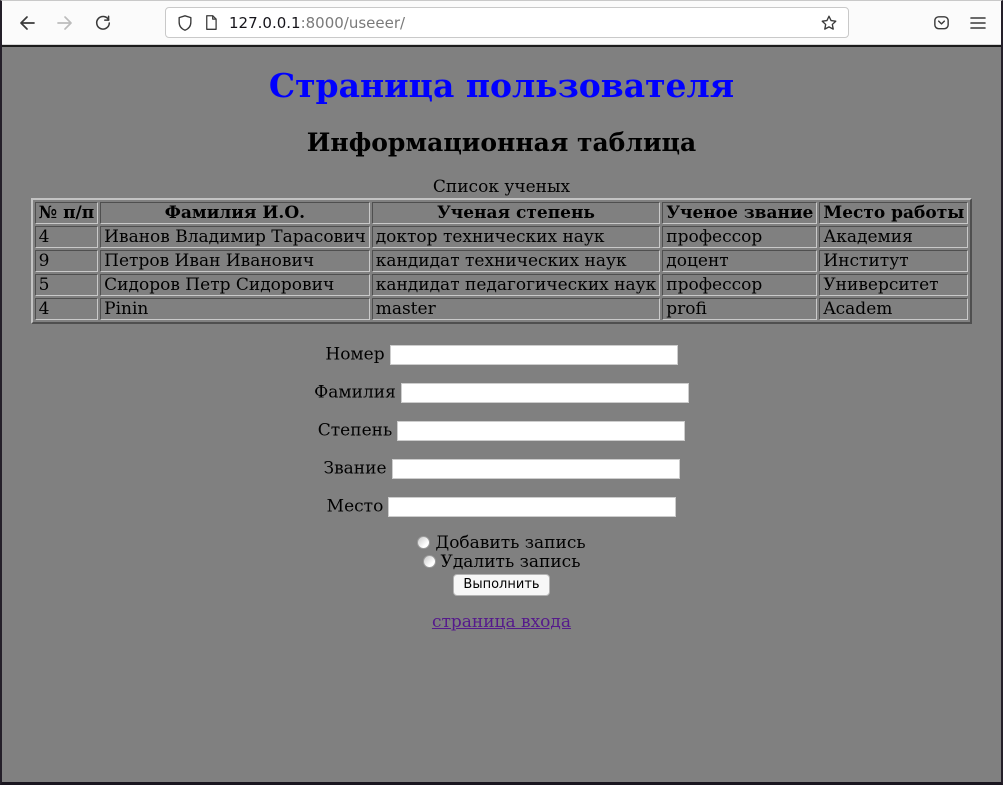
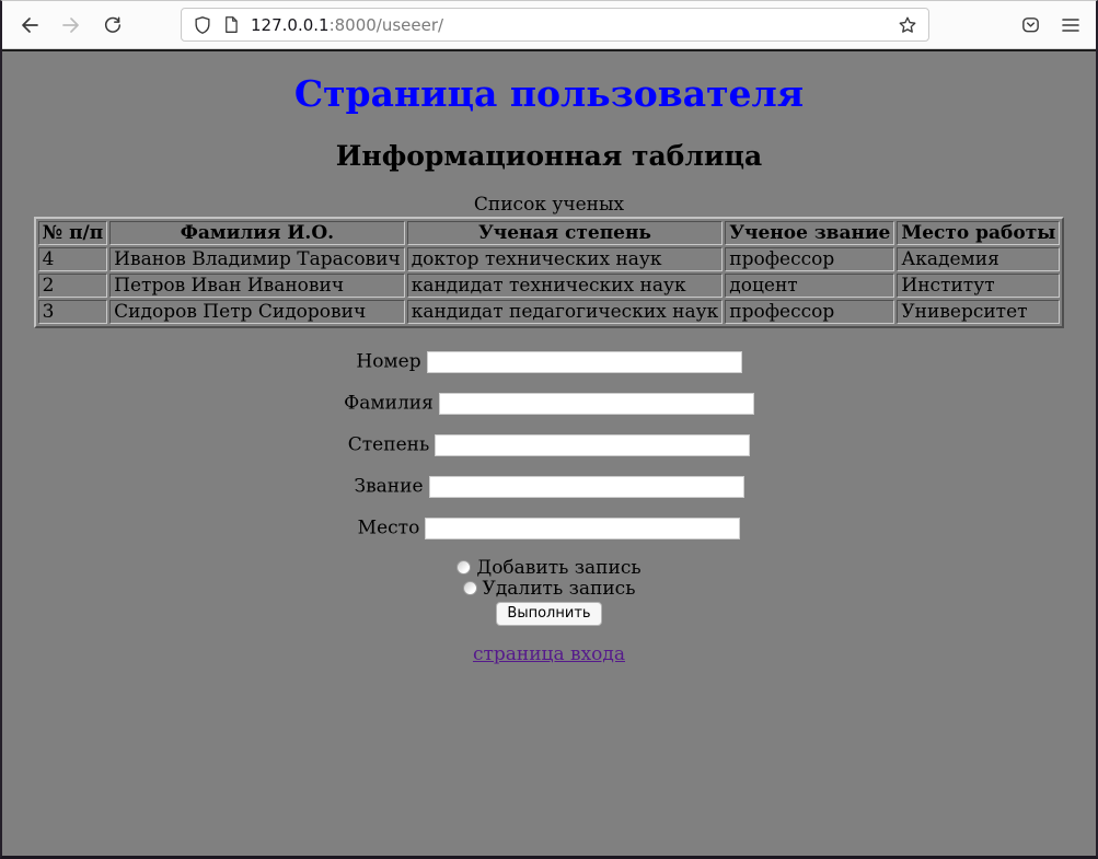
  127.0.0.1:8000/useeer/
  Страница пользователя
  Информационная таблица
  Список ученых
  № п/п	Фамилия И.О.	Ученая степень	Ученое звание	Место работы
  4	Иванов Владимир Тарасович	доктор технических наук	профессор	Академия
- 9	Петров Иван Иванович	кандидат технических наук	доцент	Институт
+ 2	Петров Иван Иванович	кандидат технических наук	доцент	Институт
- 5	Сидоров Петр Сидорович	кандидат педагогических наук	профессор	Университет
+ 3	Сидоров Петр Сидорович	кандидат педагогических наук	профессор	Университет
- 4	Pinin	master	profi	Academ
  Номер
  Фамилия
  Степень
  Звание
  Место
  Добавить запись
  Удалить запись
  Выполнить
  страница входа
